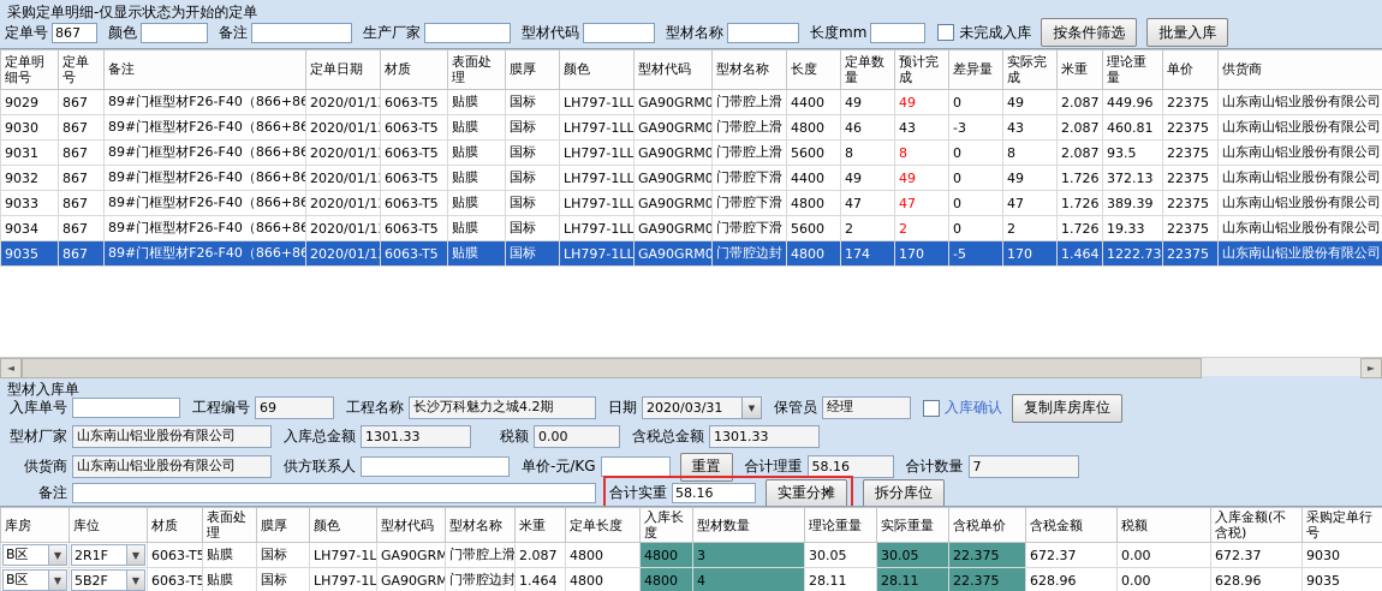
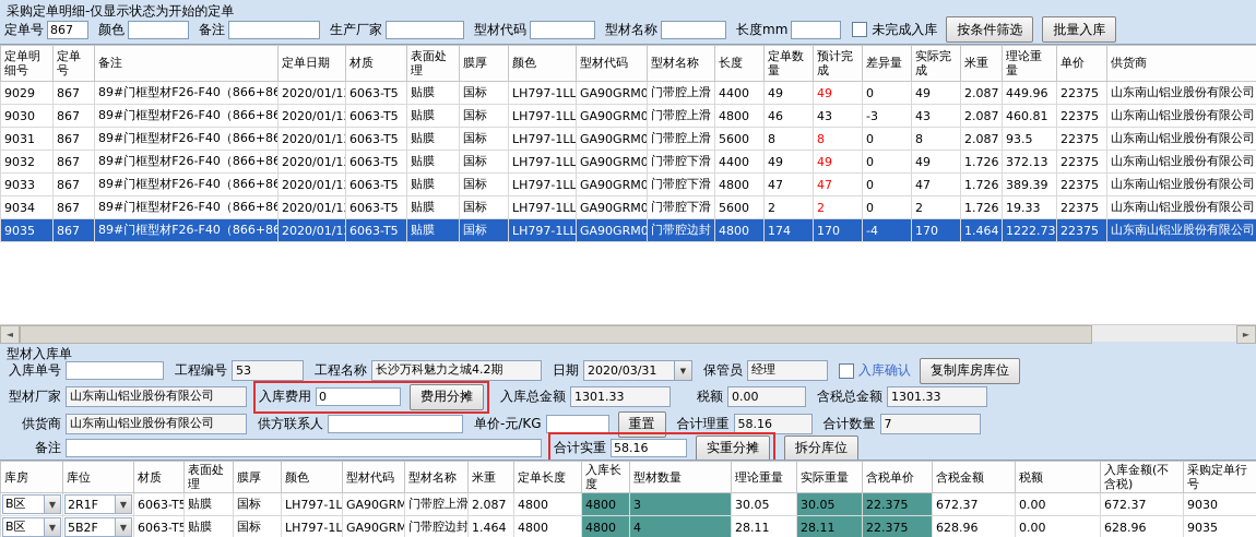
  采购定单明细-仅显示状态为开始的定单
  定单号
  867
  颜色
  备注
  生产厂家
  型材代码
  型材名称
  长度mm
  未完成入库
  按条件筛选
  批量入库
  定单明细号	定单号	备注	定单日期	材质	表面处理	膜厚	颜色	型材代码	型材名称	长度	定单数量	预计完成	差异量	实际完成	米重	理论重量	单价	供货商
  9029	867	89#门框型材F26-F40（866+86	2020/01/1	6063-T5	贴膜	国标	LH797-1LL	GA90GRM0	门带腔上滑	4400	49	49	0	49	2.087	449.96	22375	山东南山铝业股份有限公司
  9030	867	89#门框型材F26-F40（866+86	2020/01/1	6063-T5	贴膜	国标	LH797-1LL	GA90GRM0	门带腔上滑	4800	46	43	-3	43	2.087	460.81	22375	山东南山铝业股份有限公司
  9031	867	89#门框型材F26-F40（866+86	2020/01/1	6063-T5	贴膜	国标	LH797-1LL	GA90GRM0	门带腔上滑	5600	8	8	0	8	2.087	93.5	22375	山东南山铝业股份有限公司
  9032	867	89#门框型材F26-F40（866+86	2020/01/1	6063-T5	贴膜	国标	LH797-1LL	GA90GRM0	门带腔下滑	4400	49	49	0	49	1.726	372.13	22375	山东南山铝业股份有限公司
  9033	867	89#门框型材F26-F40（866+86	2020/01/1	6063-T5	贴膜	国标	LH797-1LL	GA90GRM0	门带腔下滑	4800	47	47	0	47	1.726	389.39	22375	山东南山铝业股份有限公司
  9034	867	89#门框型材F26-F40（866+86	2020/01/1	6063-T5	贴膜	国标	LH797-1LL	GA90GRM0	门带腔下滑	5600	2	2	0	2	1.726	19.33	22375	山东南山铝业股份有限公司
- 9035	867	89#门框型材F26-F40（866+86	2020/01/1	6063-T5	贴膜	国标	LH797-1LL	GA90GRM0	门带腔边封	4800	174	170	-5	170	1.464	1222.73	22375	山东南山铝业股份有限公司
+ 9035	867	89#门框型材F26-F40（866+86	2020/01/1	6063-T5	贴膜	国标	LH797-1LL	GA90GRM0	门带腔边封	4800	174	170	-4	170	1.464	1222.73	22375	山东南山铝业股份有限公司
  ◄
  ►
  型材入库单
  入库单号
  工程编号
- 69
+ 53
  工程名称
  长沙万科魅力之城4.2期
  日期
  2020/03/31
  ▼
  保管员
  经理
  入库确认
  复制库房库位
  型材厂家
  山东南山铝业股份有限公司
+ 入库费用
+ 0
+ 费用分摊
  入库总金额
  1301.33
  税额
  0.00
  含税总金额
  1301.33
  供货商
  山东南山铝业股份有限公司
  供方联系人
  单价-元/KG
  重置
  合计理重
  58.16
  合计数量
  7
  备注
  合计实重
  58.16
  实重分摊
  拆分库位
  库房	库位	材质	表面处理	膜厚	颜色	型材代码	型材名称	米重	定单长度	入库长度	型材数量	理论重量	实际重量	含税单价	含税金额	税额	入库金额(不含税)	采购定单行号
  B区 ▼	2R1F ▼	6063-T5	贴膜	国标	LH797-1L	GA90GRM	门带腔上滑	2.087	4800	4800	3	30.05	30.05	22.375	672.37	0.00	672.37	9030
  B区 ▼	5B2F ▼	6063-T5	贴膜	国标	LH797-1L	GA90GRM	门带腔边封	1.464	4800	4800	4	28.11	28.11	22.375	628.96	0.00	628.96	9035
